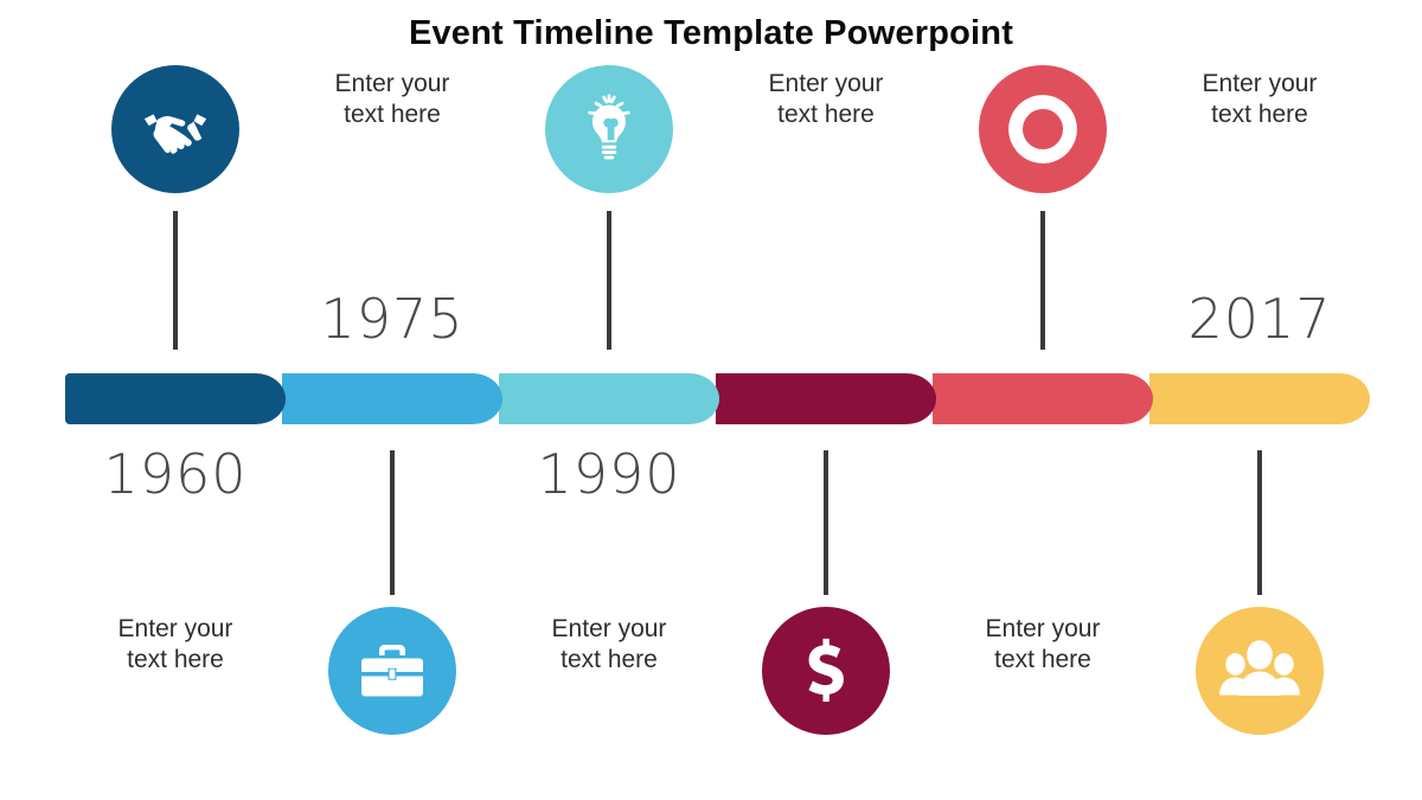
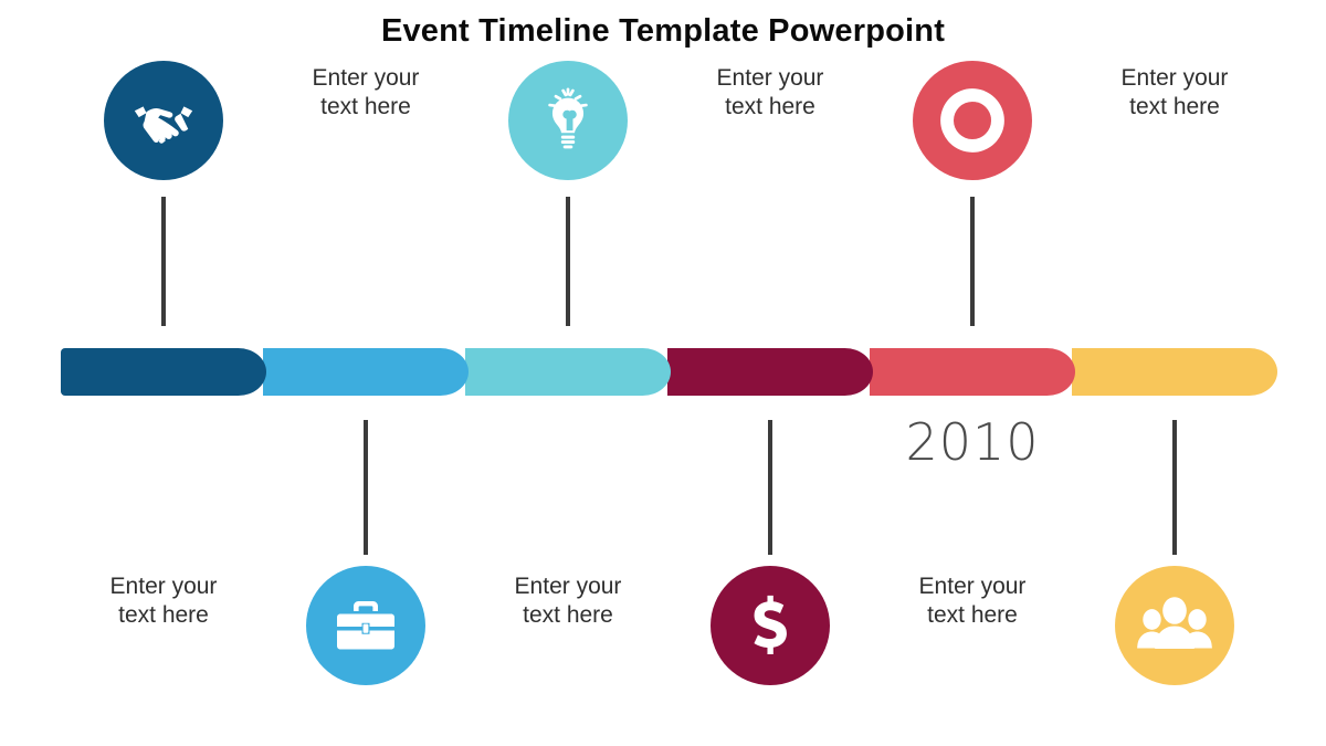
  Event Timeline Template Powerpoint
- 1960
  Enter your
  text here
- 1975
  Enter your
  text here
- 1990
  Enter your
  text here
  Enter your
  text here
+ 2010
  Enter your
  text here
- 2017
  Enter your
  text here
